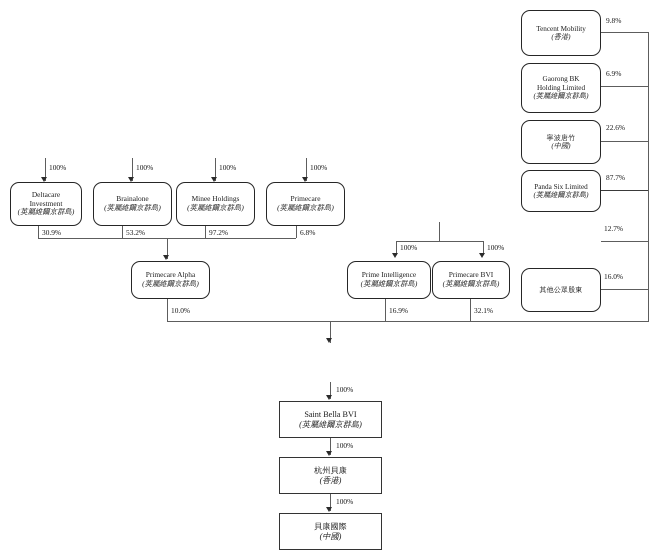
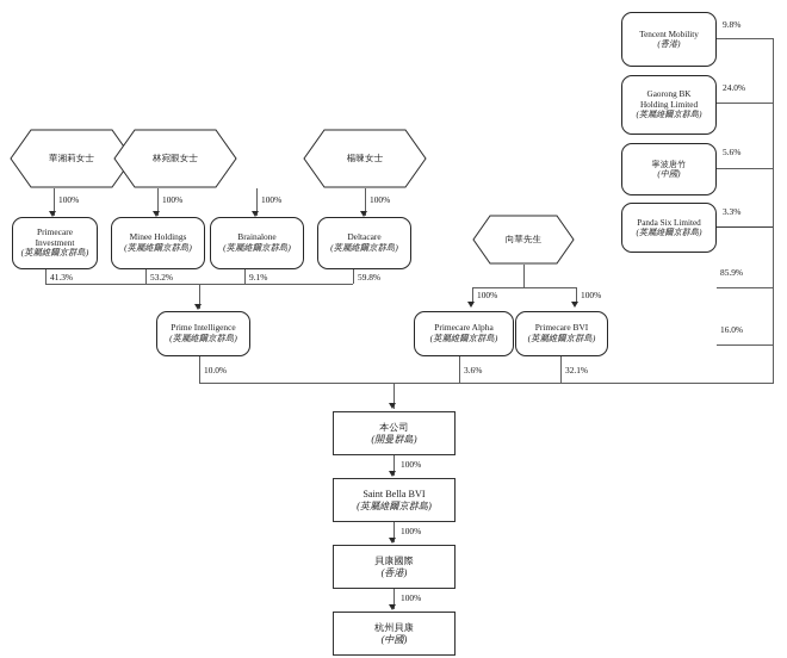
+ 華湘莉女士
+ 林宛眼女士
+ 楊暕女士
  100%
  100%
  100%
  100%
- Deltacare
+ Primecare
  Investment
  (英屬維爾京群島)
- Brainalone
+ Minee Holdings
  (英屬維爾京群島)
- Minee Holdings
+ Brainalone
  (英屬維爾京群島)
- Primecare
+ Deltacare
  (英屬維爾京群島)
- 30.9%
+ 41.3%
  53.2%
- 97.2%
+ 9.1%
- 6.8%
+ 59.8%
- Primecare Alpha
+ Prime Intelligence
  (英屬維爾京群島)
+ 向華先生
  100%
  100%
- Prime Intelligence
+ Primecare Alpha
  (英屬維爾京群島)
  Primecare BVI
  (英屬維爾京群島)
  10.0%
- 16.9%
+ 3.6%
  32.1%
  Tencent Mobility
  (香港)
  9.8%
  Gaorong BK
  Holding Limited
  (英屬維爾京群島)
- 6.9%
+ 24.0%
  寧波唐竹
  (中國)
- 22.6%
+ 5.6%
  Panda Six Limited
  (英屬維爾京群島)
- 87.7%
+ 3.3%
- 12.7%
+ 85.9%
- 其他公眾股東
  16.0%
+ 本公司
+ (開曼群島)
  100%
  Saint Bella BVI
  (英屬維爾京群島)
  100%
- 杭州貝康
+ 貝康國際
  (香港)
  100%
- 貝康國際
+ 杭州貝康
  (中國)
